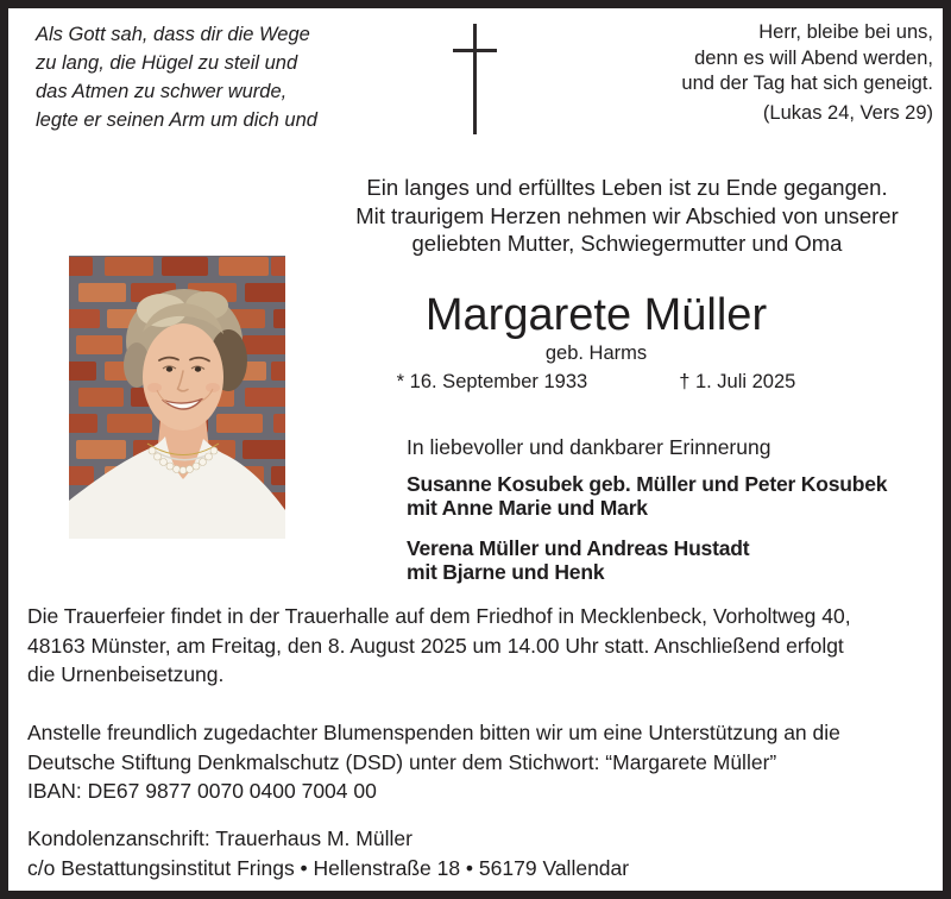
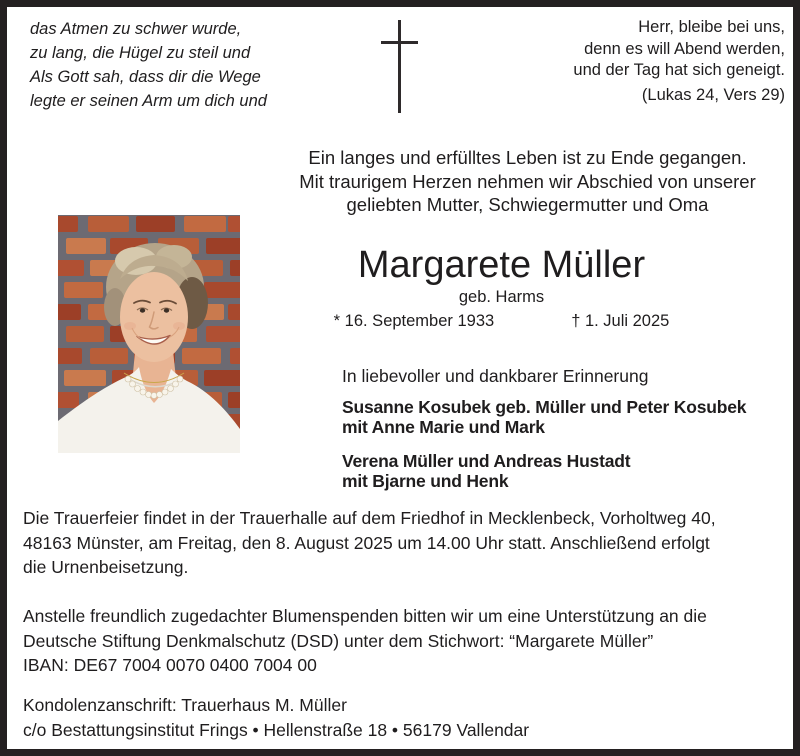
- Als Gott sah, dass dir die Wege
+ das Atmen zu schwer wurde,
  zu lang, die Hügel zu steil und
- das Atmen zu schwer wurde,
+ Als Gott sah, dass dir die Wege
  legte er seinen Arm um dich und
  Herr, bleibe bei uns,
  denn es will Abend werden,
  und der Tag hat sich geneigt.
  (Lukas 24, Vers 29)
  Ein langes und erfülltes Leben ist zu Ende gegangen.
  Mit traurigem Herzen nehmen wir Abschied von unserer
  geliebten Mutter, Schwiegermutter und Oma
  Margarete Müller
  geb. Harms
  * 16. September 1933
  † 1. Juli 2025
  In liebevoller und dankbarer Erinnerung
  Susanne Kosubek geb. Müller und Peter Kosubek
  mit Anne Marie und Mark
  Verena Müller und Andreas Hustadt
  mit Bjarne und Henk
  Die Trauerfeier findet in der Trauerhalle auf dem Friedhof in Mecklenbeck, Vorholtweg 40,
  48163 Münster, am Freitag, den 8. August 2025 um 14.00 Uhr statt. Anschließend erfolgt
  die Urnenbeisetzung.
  Anstelle freundlich zugedachter Blumenspenden bitten wir um eine Unterstützung an die
  Deutsche Stiftung Denkmalschutz (DSD) unter dem Stichwort: “Margarete Müller”
- IBAN: DE67 9877 0070 0400 7004 00
+ IBAN: DE67 7004 0070 0400 7004 00
  Kondolenzanschrift: Trauerhaus M. Müller
  c/o Bestattungsinstitut Frings • Hellenstraße 18 • 56179 Vallendar
